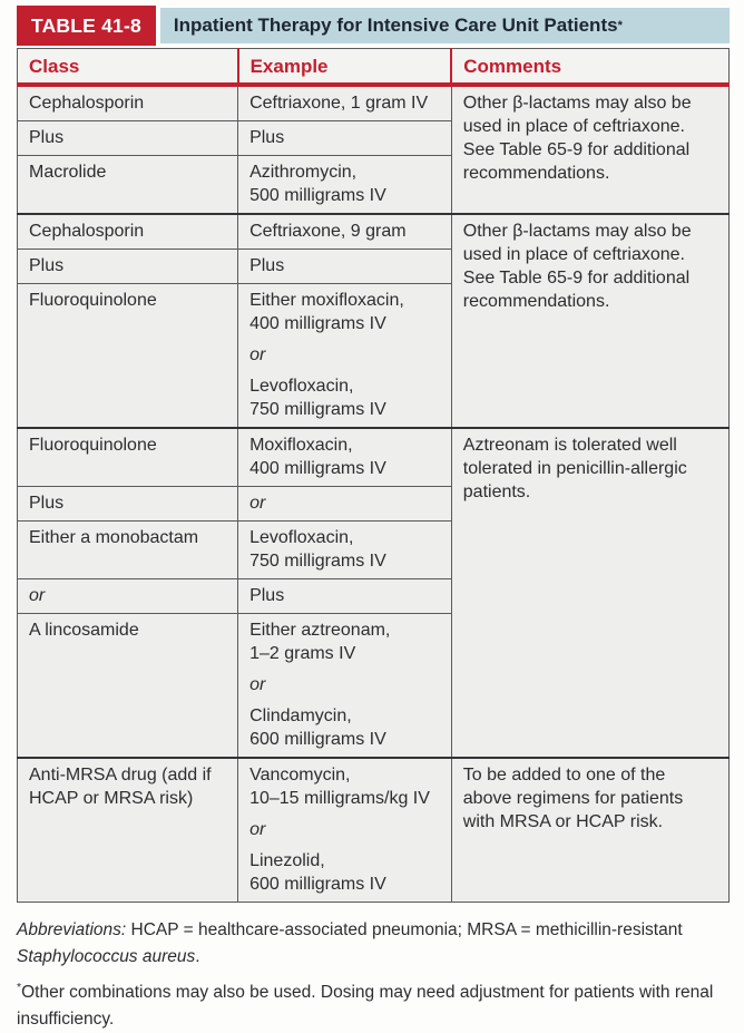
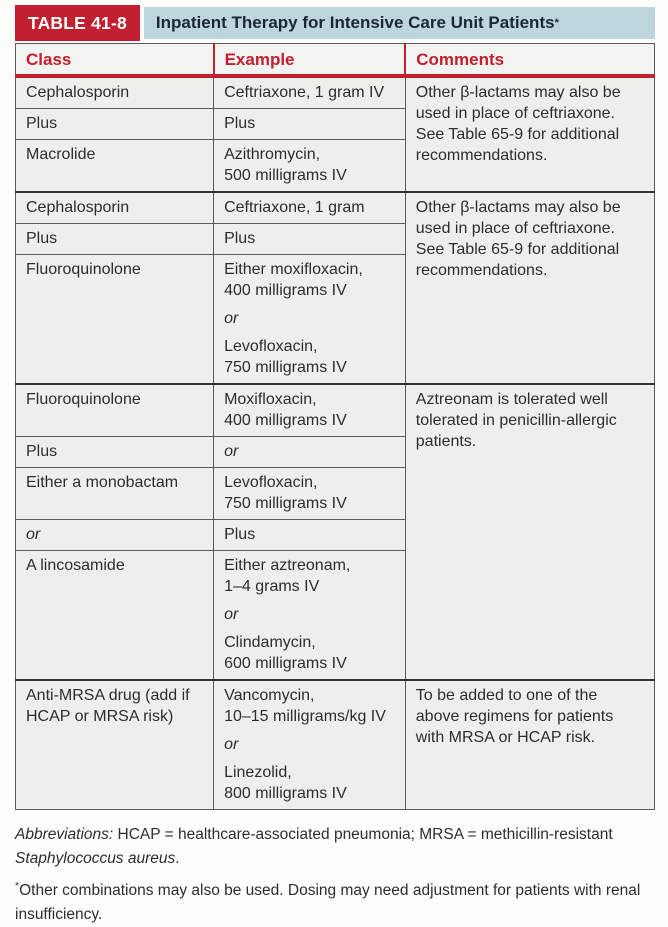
  TABLE 41-8
  Inpatient Therapy for Intensive Care Unit Patients
  *
  Class	Example	Comments
  Cephalosporin	Ceftriaxone, 1 gram IV	Other β-lactams may also be used in place of ceftriaxone. See Table 65-9 for additional recommendations.
  Plus	Plus
  Macrolide	Azithromycin, 500 milligrams IV
- Cephalosporin	Ceftriaxone, 9 gram	Other β-lactams may also be used in place of ceftriaxone. See Table 65-9 for additional recommendations.
+ Cephalosporin	Ceftriaxone, 1 gram	Other β-lactams may also be used in place of ceftriaxone. See Table 65-9 for additional recommendations.
  Plus	Plus
  Fluoroquinolone	Either moxifloxacin, 400 milligrams IVorLevofloxacin, 750 milligrams IV
  Fluoroquinolone	Moxifloxacin, 400 milligrams IV	Aztreonam is tolerated well tolerated in penicillin-allergic patients.
  Plus	or
  Either a monobactam	Levofloxacin, 750 milligrams IV
  or	Plus
- A lincosamide	Either aztreonam, 1–2 grams IVorClindamycin, 600 milligrams IV
+ A lincosamide	Either aztreonam, 1–4 grams IVorClindamycin, 600 milligrams IV
- Anti-MRSA drug (add if HCAP or MRSA risk)	Vancomycin, 10–15 milligrams/kg IVorLinezolid, 600 milligrams IV	To be added to one of the above regimens for patients with MRSA or HCAP risk.
+ Anti-MRSA drug (add if HCAP or MRSA risk)	Vancomycin, 10–15 milligrams/kg IVorLinezolid, 800 milligrams IV	To be added to one of the above regimens for patients with MRSA or HCAP risk.
  Abbreviations: HCAP = healthcare-associated pneumonia; MRSA = methicillin-resistant Staphylococcus aureus.
  *Other combinations may also be used. Dosing may need adjustment for patients with renal insufficiency.
